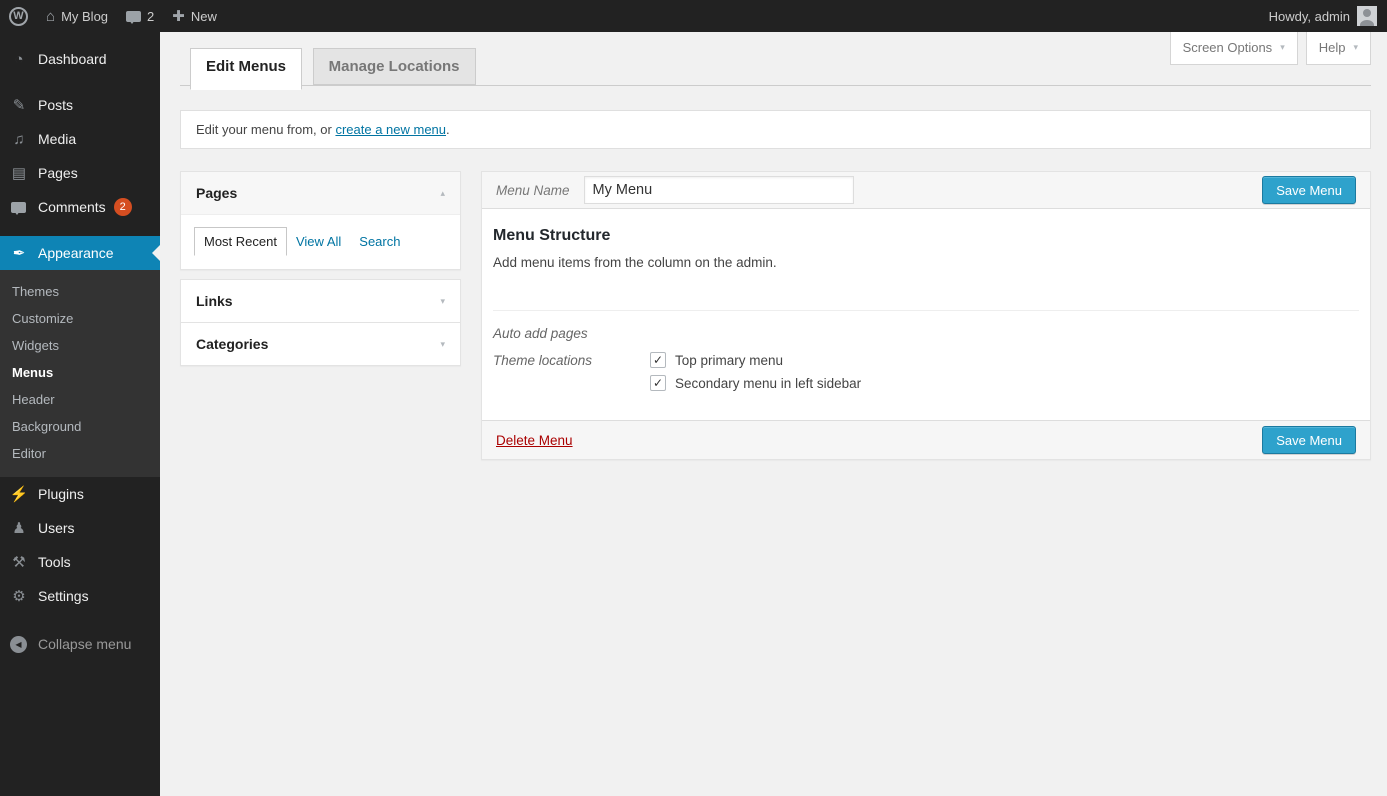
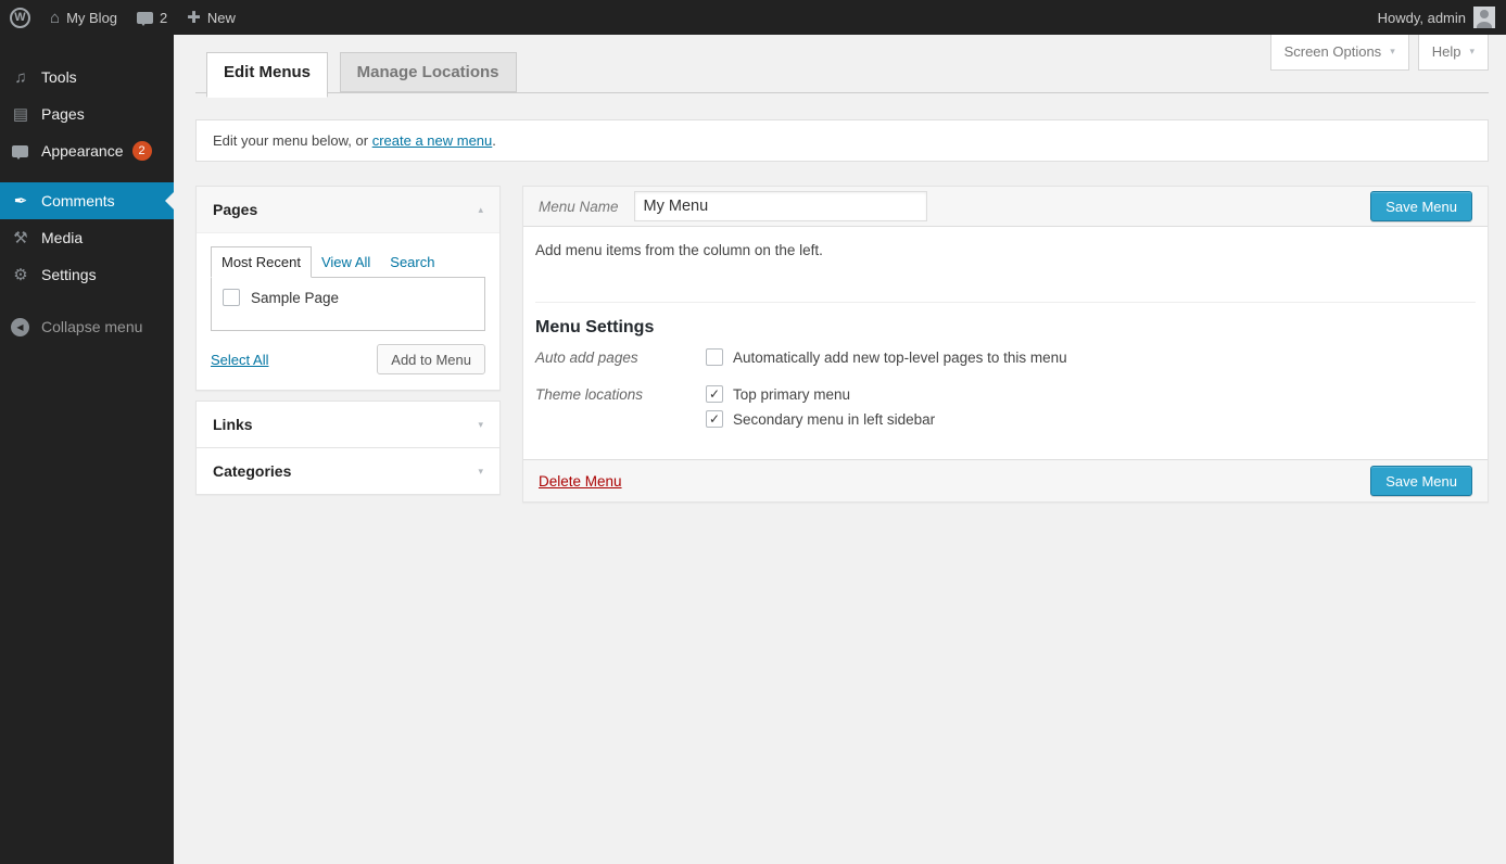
  W
  ⌂
  My Blog
  2
  ✚
  New
  Howdy, admin
- ◔
- Dashboard
- ✎
- Posts
  ♫
- Media
+ Tools
  ▤
  Pages
- Comments
+ Appearance
  2
  ✒
- Appearance
+ Comments
- Themes
- Customize
- Widgets
- Menus
- Header
- Background
- Editor
- ⚡
- Plugins
- ♟
- Users
  ⚒
- Tools
+ Media
  ⚙
  Settings
  ◀
  Collapse menu
  Screen Options
  ▾
  Help
  ▾
  Edit Menus Manage Locations
- Edit your menu from, or create a new menu.
+ Edit your menu below, or create a new menu.
  Pages
  ▴
  Most Recent
  View All
  Search
+ Sample Page
+ Select All
+ Add to Menu
  Links
  ▾
  Categories
  ▾
  Menu Name
  My Menu
  Save Menu
- Menu Structure
- Add menu items from the column on the admin.
+ Add menu items from the column on the left.
+ Menu Settings
  Auto add pages
+ Automatically add new top-level pages to this menu
  Theme locations
  Top primary menu
  Secondary menu in left sidebar
  Delete Menu
  Save Menu
